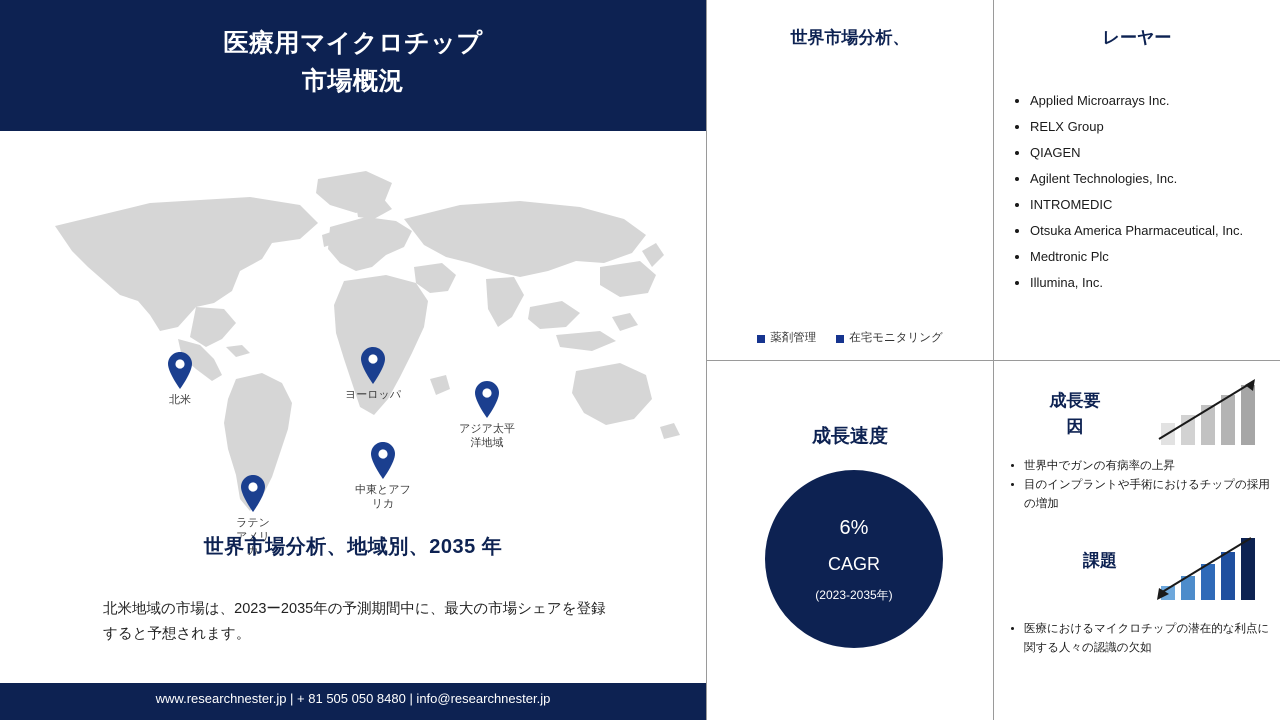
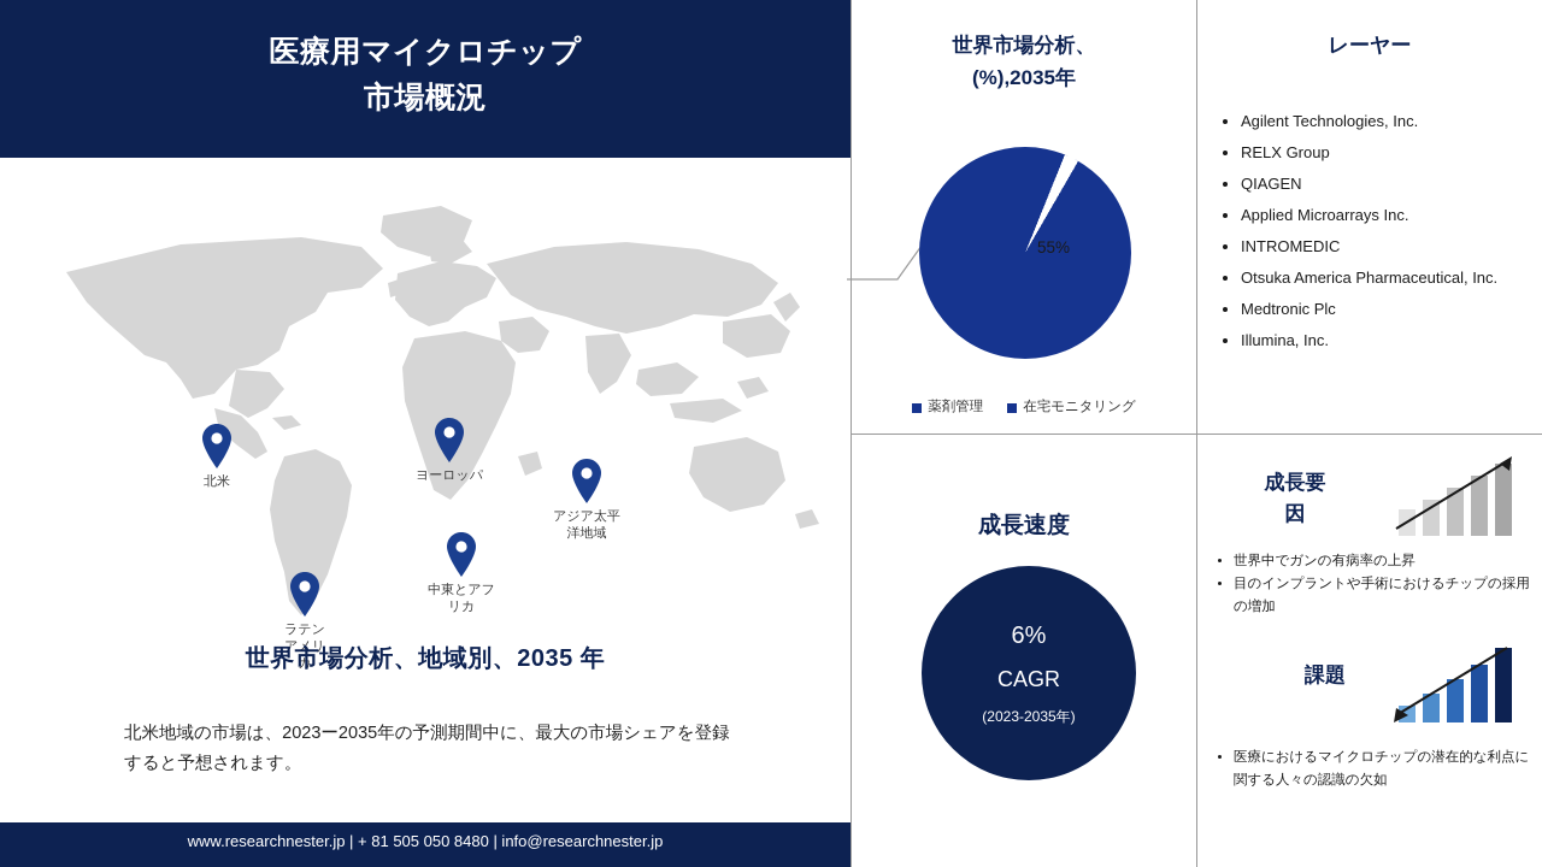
  医療用マイクロチップ
  市場概況
  北米
  ヨーロッパ
  アジア太平洋地域
  中東とアフリカ
  ラテンアメリカ
  世界市場分析、地域別、2035 年
  北米地域の市場は、2023ー2035年の予測期間中に、最大の市場シェアを登録すると予想されます。
  www.researchnester.jp | + 81 505 050 8480 | info@researchnester.jp
  世界市場分析、
+ (%),2035年
+ 55%
  薬剤管理
  在宅モニタリング
  レーヤー
- Applied Microarrays Inc.
+ Agilent Technologies, Inc.
  RELX Group
  QIAGEN
- Agilent Technologies, Inc.
+ Applied Microarrays Inc.
  INTROMEDIC
  Otsuka America Pharmaceutical, Inc.
  Medtronic Plc
  Illumina, Inc.
  成長速度
  6%
  CAGR
  (2023-2035年)
  成長要
  因
  世界中でガンの有病率の上昇
  目のインプラントや手術におけるチップの採用の増加
  課題
  医療におけるマイクロチップの潜在的な利点に関する人々の認識の欠如
